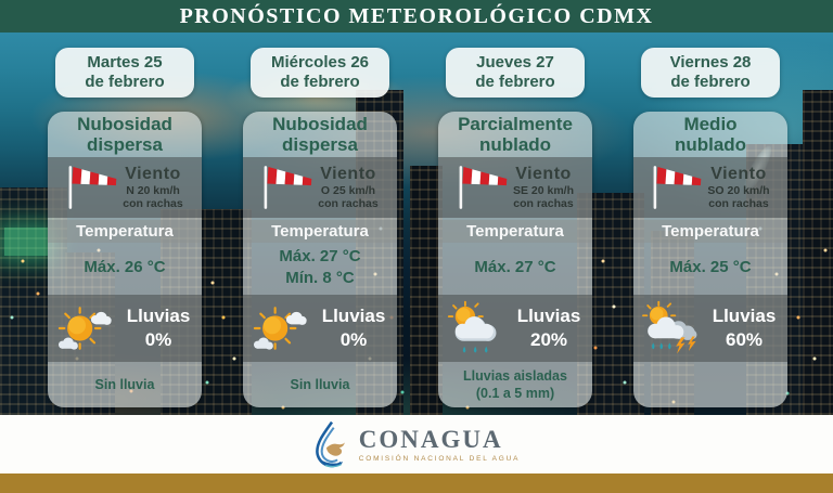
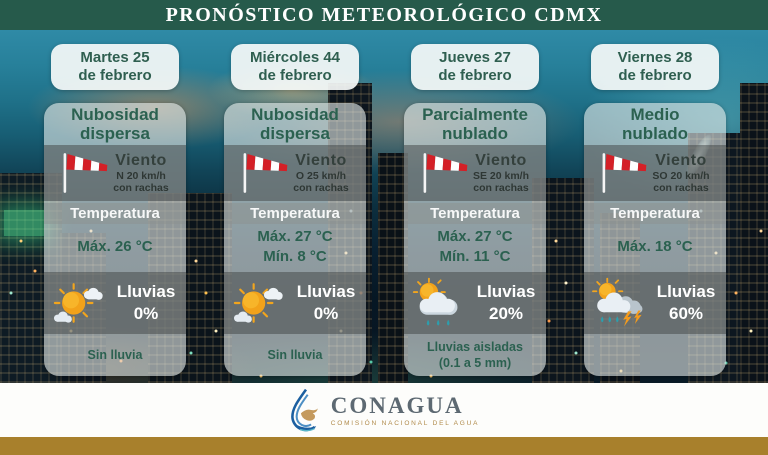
  PRONÓSTICO METEOROLÓGICO CDMX
  Martes 25
  de febrero
  Nubosidad
  dispersa
  Viento
  N 20 km/h
  con rachas
  Temperatura
  Máx. 26 °C
  Lluvias
  0%
  Sin lluvia
- Miércoles 26
+ Miércoles 44
  de febrero
  Nubosidad
  dispersa
  Viento
  O 25 km/h
  con rachas
  Temperatura
  Máx. 27 °C
  Mín. 8 °C
  Lluvias
  0%
  Sin lluvia
  Jueves 27
  de febrero
  Parcialmente
  nublado
  Viento
  SE 20 km/h
  con rachas
  Temperatura
  Máx. 27 °C
+ Mín. 11 °C
  Lluvias
  20%
  Lluvias aisladas
  (0.1 a 5 mm)
  Viernes 28
  de febrero
  Medio
  nublado
  Viento
  SO 20 km/h
  con rachas
  Temperatura
- Máx. 25 °C
+ Máx. 18 °C
  Lluvias
  60%
  CONAGUA
